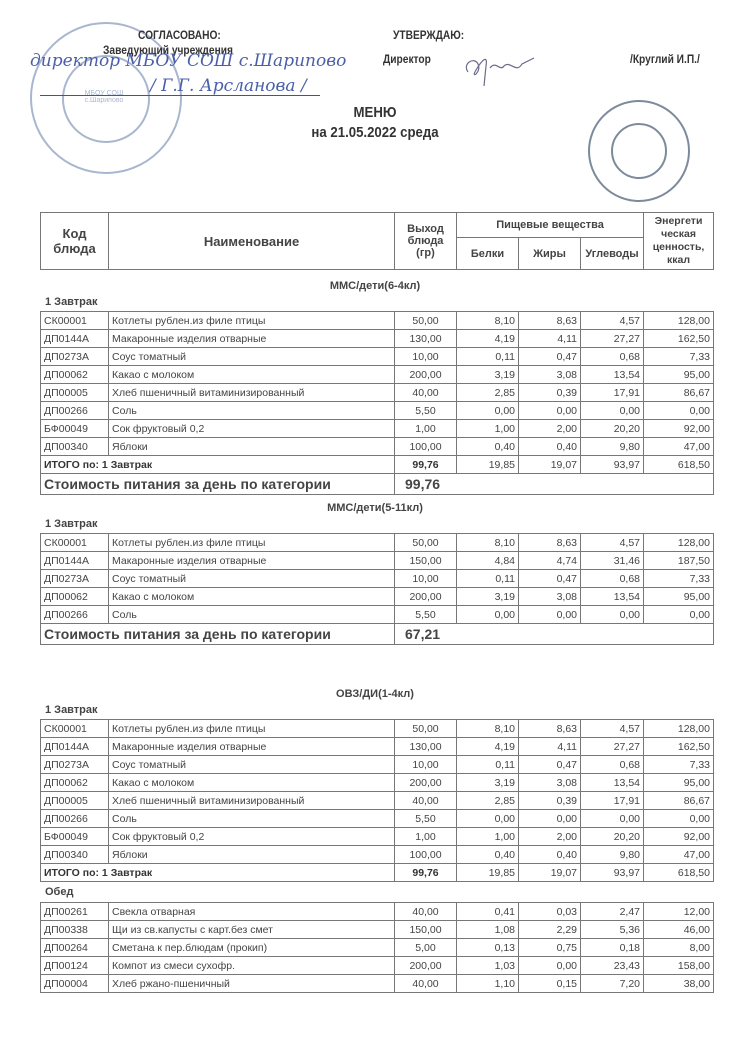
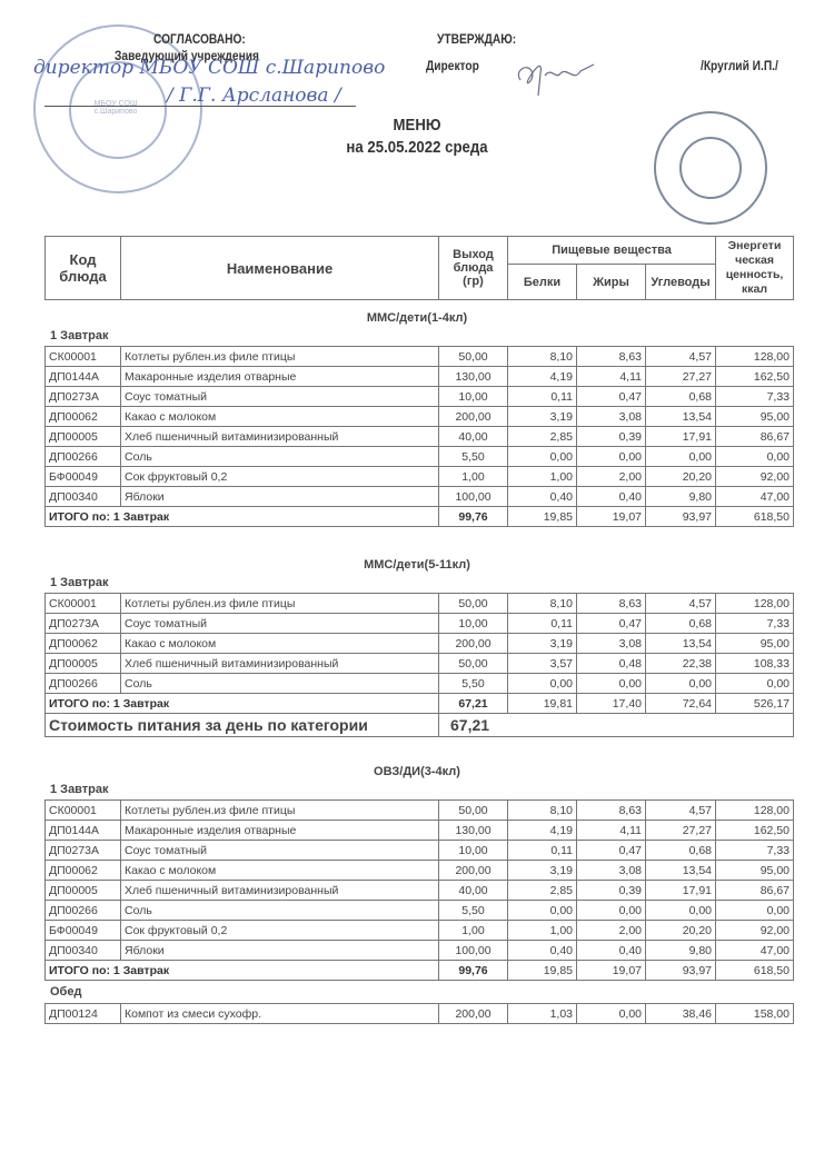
  СОГЛАСОВАНО:
  Заведующий учреждения
  директор МБОУ СОШ с.Шарипово
  / Г.Г. Арсланова /
  УТВЕРЖДАЮ:
  Директор
  /Круглий И.П./
  МЕНЮ
- на 21.05.2022 среда
+ на 25.05.2022 среда
  Код блюда	Наименование	Выход блюда (гр)	Пищевые вещества	Энергети ческая ценность, ккал
  Белки	Жиры	Углеводы
- ММС/дети(6-4кл)
+ ММС/дети(1-4кл)
  1 Завтрак
  СК00001	Котлеты рублен.из филе птицы	50,00	8,10	8,63	4,57	128,00
  ДП0144А	Макаронные изделия отварные	130,00	4,19	4,11	27,27	162,50
  ДП0273А	Соус томатный	10,00	0,11	0,47	0,68	7,33
  ДП00062	Какао с молоком	200,00	3,19	3,08	13,54	95,00
  ДП00005	Хлеб пшеничный витаминизированный	40,00	2,85	0,39	17,91	86,67
  ДП00266	Соль	5,50	0,00	0,00	0,00	0,00
  БФ00049	Сок фруктовый 0,2	1,00	1,00	2,00	20,20	92,00
  ДП00340	Яблоки	100,00	0,40	0,40	9,80	47,00
  ИТОГО по: 1 Завтрак	99,76	19,85	19,07	93,97	618,50
- Стоимость питания за день по категории	99,76
  ММС/дети(5-11кл)
  1 Завтрак
  СК00001	Котлеты рублен.из филе птицы	50,00	8,10	8,63	4,57	128,00
- ДП0144А	Макаронные изделия отварные	150,00	4,84	4,74	31,46	187,50
  ДП0273А	Соус томатный	10,00	0,11	0,47	0,68	7,33
  ДП00062	Какао с молоком	200,00	3,19	3,08	13,54	95,00
+ ДП00005	Хлеб пшеничный витаминизированный	50,00	3,57	0,48	22,38	108,33
  ДП00266	Соль	5,50	0,00	0,00	0,00	0,00
+ ИТОГО по: 1 Завтрак	67,21	19,81	17,40	72,64	526,17
  Стоимость питания за день по категории	67,21
- ОВЗ/ДИ(1-4кл)
+ ОВЗ/ДИ(3-4кл)
  1 Завтрак
  СК00001	Котлеты рублен.из филе птицы	50,00	8,10	8,63	4,57	128,00
  ДП0144А	Макаронные изделия отварные	130,00	4,19	4,11	27,27	162,50
  ДП0273А	Соус томатный	10,00	0,11	0,47	0,68	7,33
  ДП00062	Какао с молоком	200,00	3,19	3,08	13,54	95,00
  ДП00005	Хлеб пшеничный витаминизированный	40,00	2,85	0,39	17,91	86,67
  ДП00266	Соль	5,50	0,00	0,00	0,00	0,00
  БФ00049	Сок фруктовый 0,2	1,00	1,00	2,00	20,20	92,00
  ДП00340	Яблоки	100,00	0,40	0,40	9,80	47,00
  ИТОГО по: 1 Завтрак	99,76	19,85	19,07	93,97	618,50
  Обед
- ДП00261	Свекла отварная	40,00	0,41	0,03	2,47	12,00
- ДП00338	Щи из св.капусты с карт.без смет	150,00	1,08	2,29	5,36	46,00
- ДП00264	Сметана к пер.блюдам (прокип)	5,00	0,13	0,75	0,18	8,00
- ДП00124	Компот из смеси сухофр.	200,00	1,03	0,00	23,43	158,00
+ ДП00124	Компот из смеси сухофр.	200,00	1,03	0,00	38,46	158,00
- ДП00004	Хлеб ржано-пшеничный	40,00	1,10	0,15	7,20	38,00
